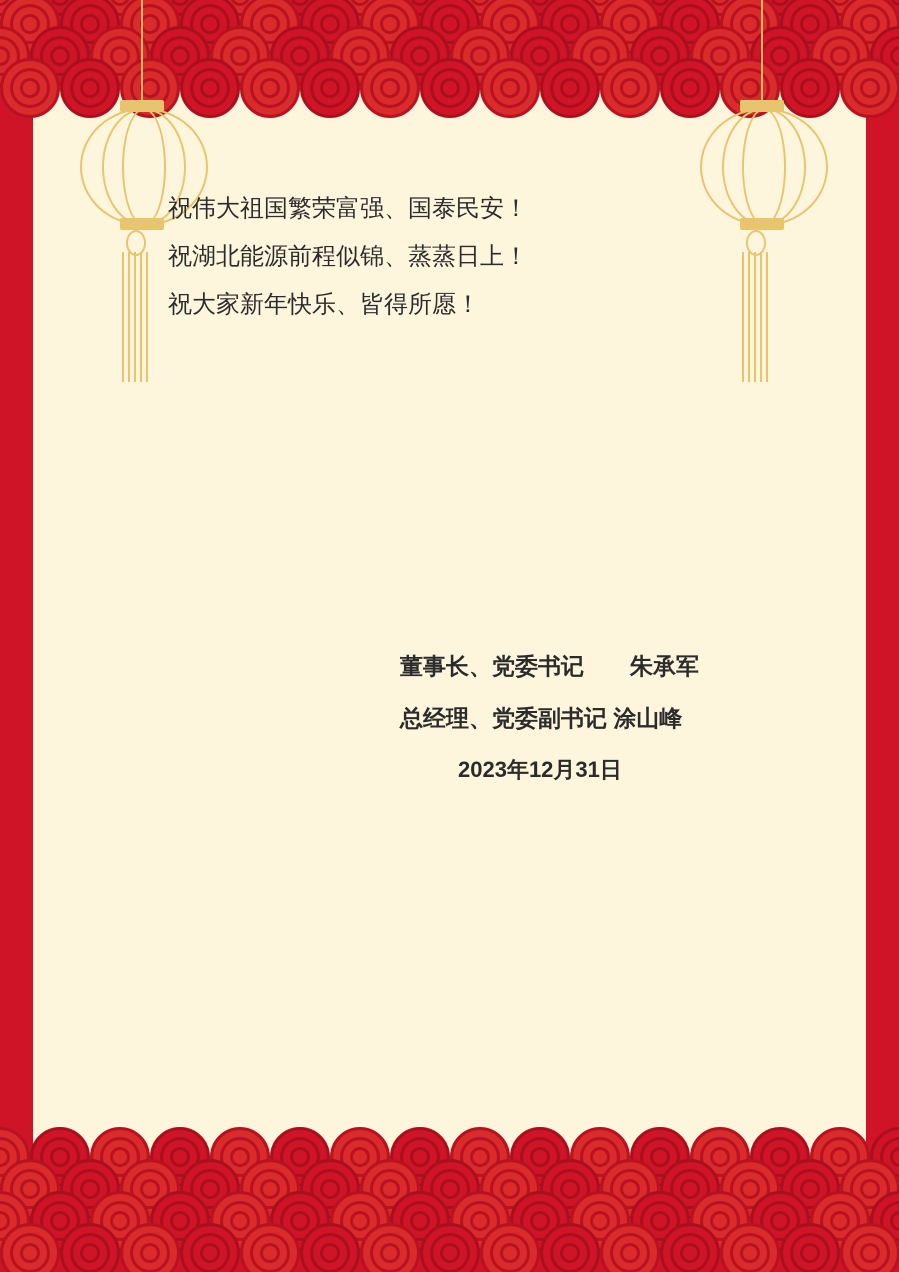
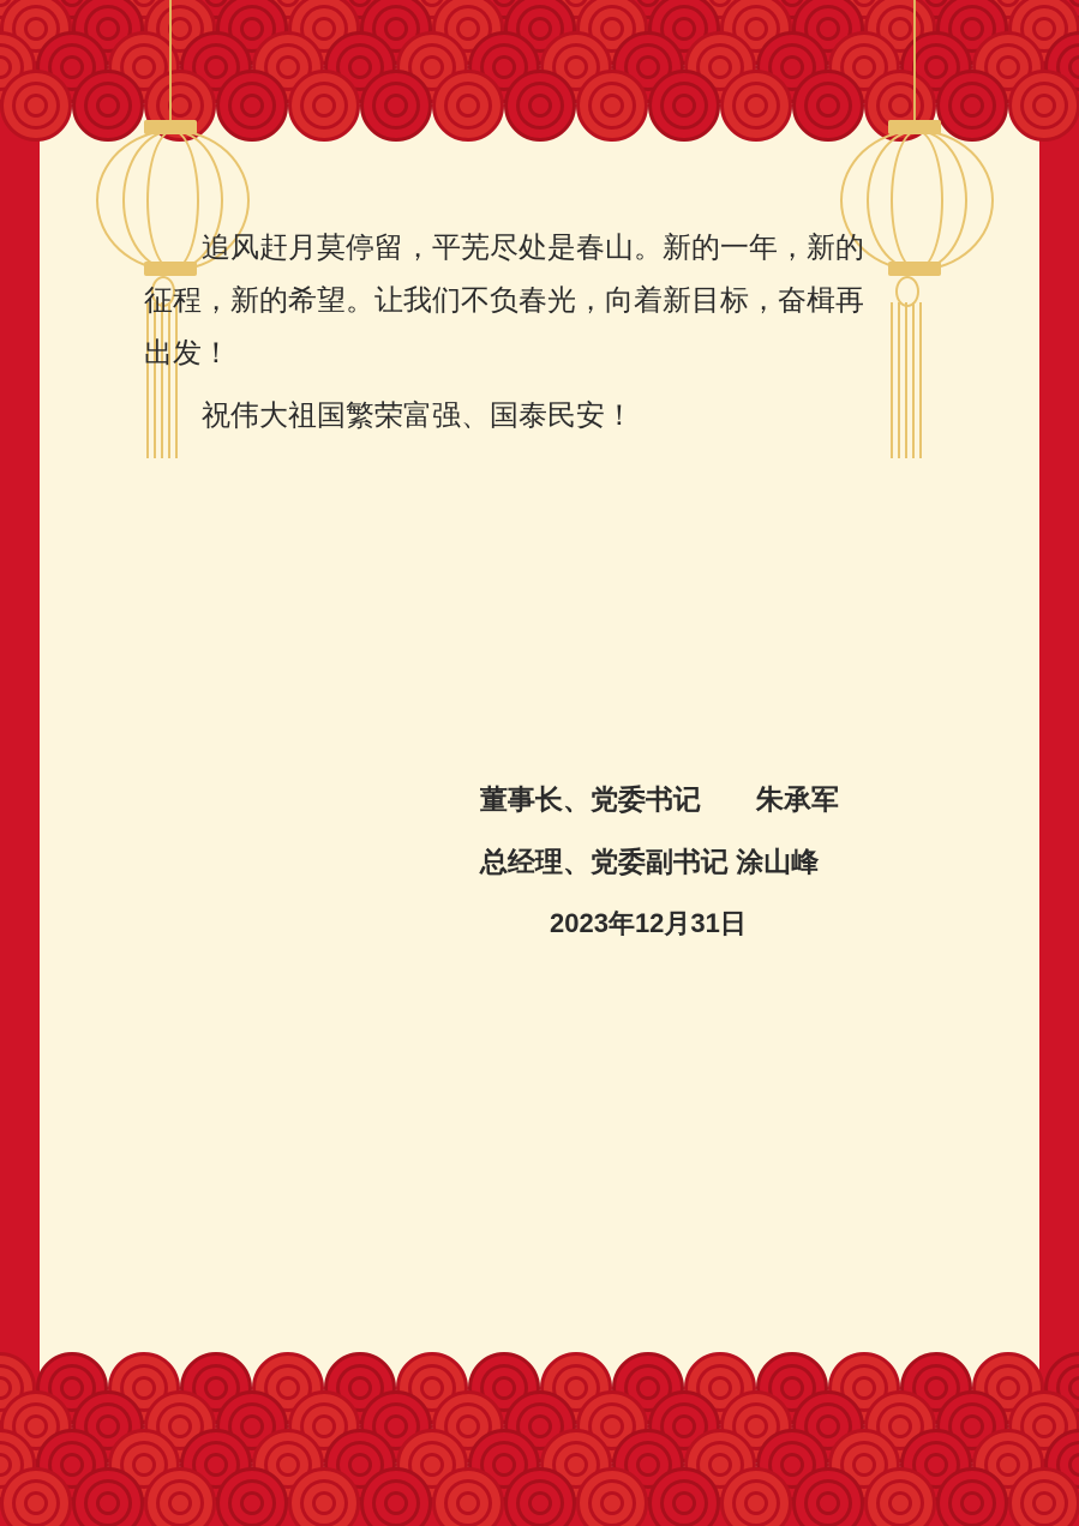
+ 追风赶月莫停留，平芜尽处是春山。新的一年，新的征程，新的希望。让我们不负春光，向着新目标，奋楫再出发！
  祝伟大祖国繁荣富强、国泰民安！
- 祝湖北能源前程似锦、蒸蒸日上！
- 祝大家新年快乐、皆得所愿！
  董事长、党委书记 朱承军
  总经理、党委副书记 涂山峰
  2023年12月31日
